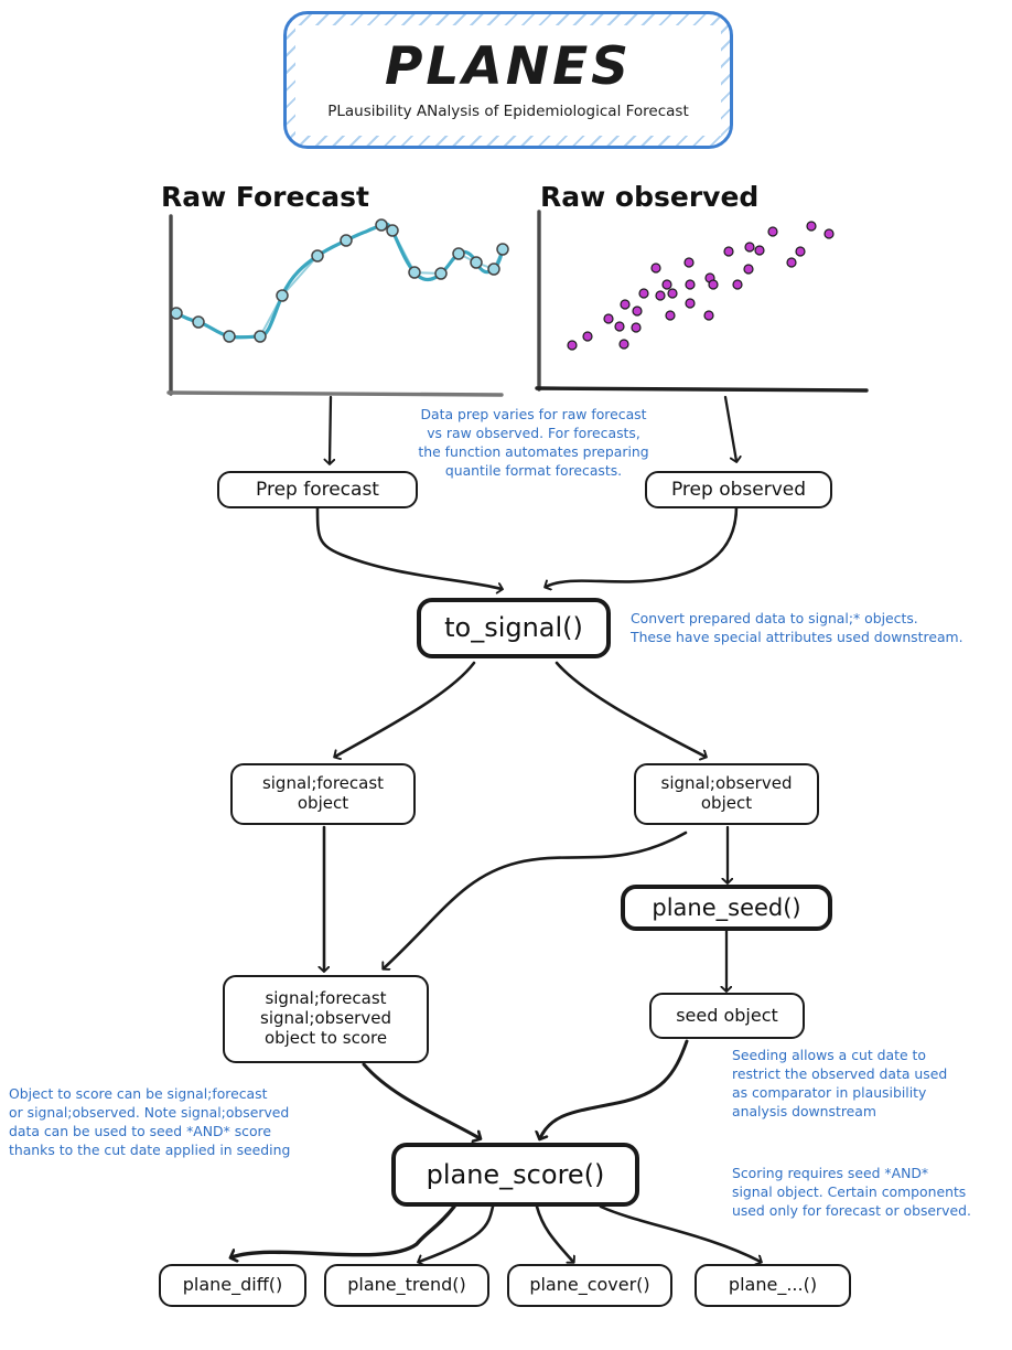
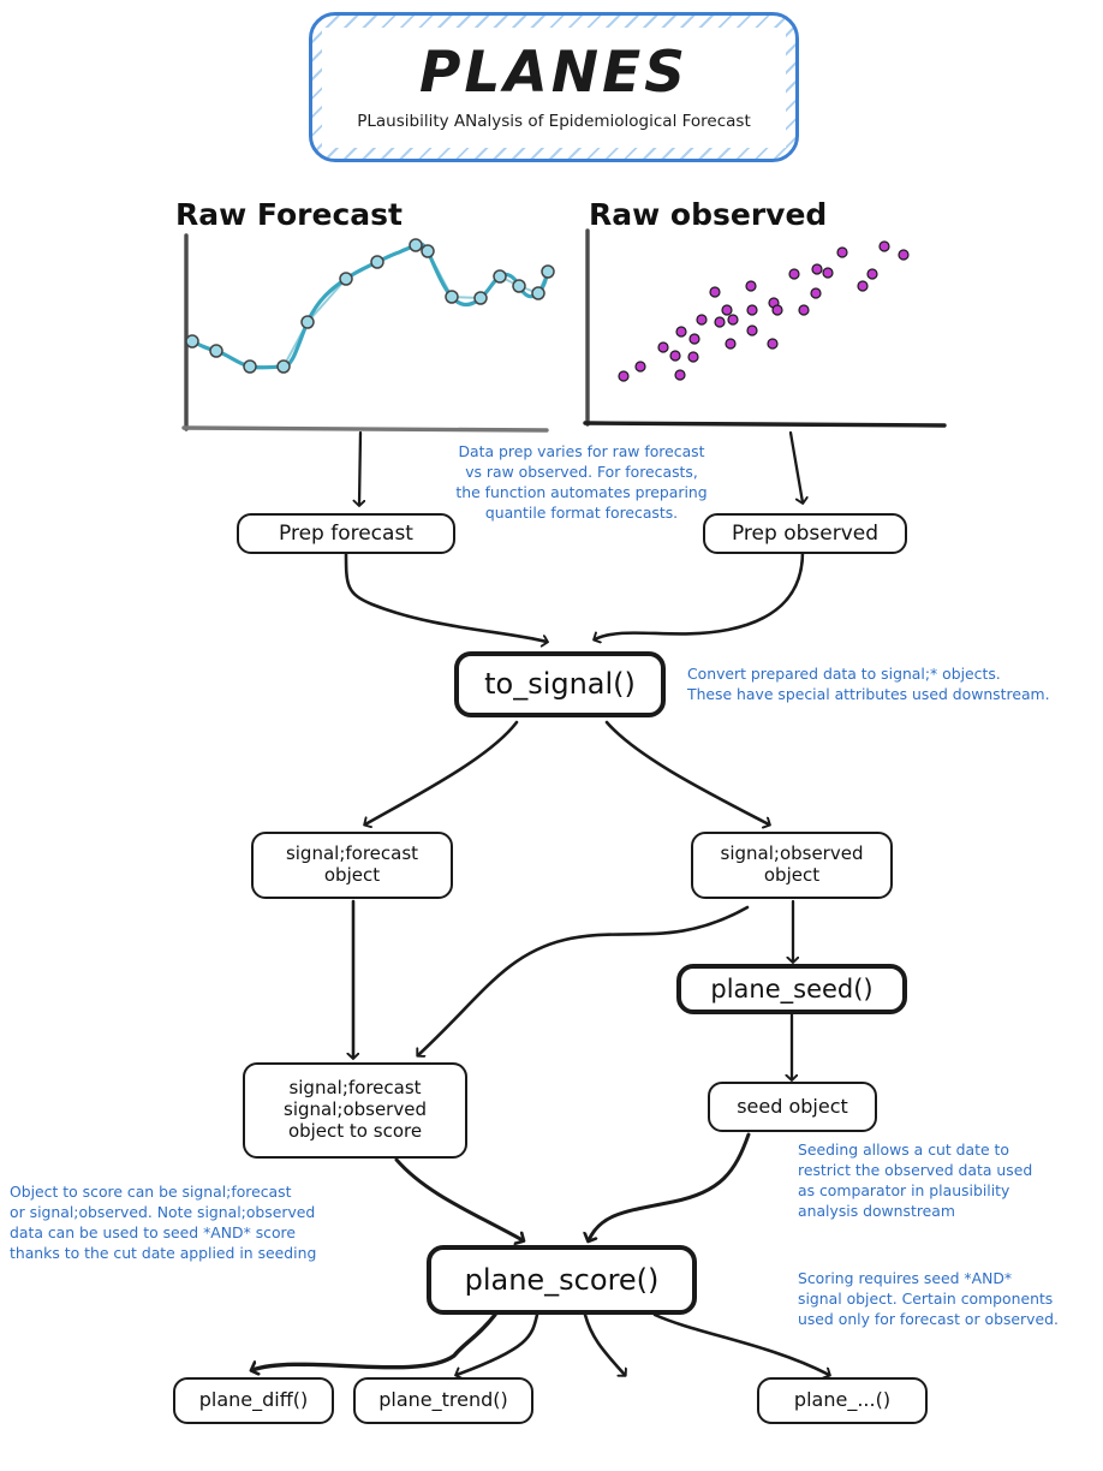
  PLANES
  PLausibility ANalysis of Epidemiological Forecast
  Raw Forecast
  Raw observed
  Prep forecast
  Prep observed
  to_signal()
  signal;forecast
  object
  signal;observed
  object
  plane_seed()
  seed object
  signal;forecast
  signal;observed
  object to score
  plane_score()
  plane_diff()
  plane_trend()
- plane_cover()
  plane_...()
  Data prep varies for raw forecast
  vs raw observed. For forecasts,
  the function automates preparing
  quantile format forecasts.
  Convert prepared data to signal;* objects.
  These have special attributes used downstream.
  Seeding allows a cut date to
  restrict the observed data used
  as comparator in plausibility
  analysis downstream
  Object to score can be signal;forecast
  or signal;observed. Note signal;observed
  data can be used to seed *AND* score
  thanks to the cut date applied in seeding
  Scoring requires seed *AND*
  signal object. Certain components
  used only for forecast or observed.
